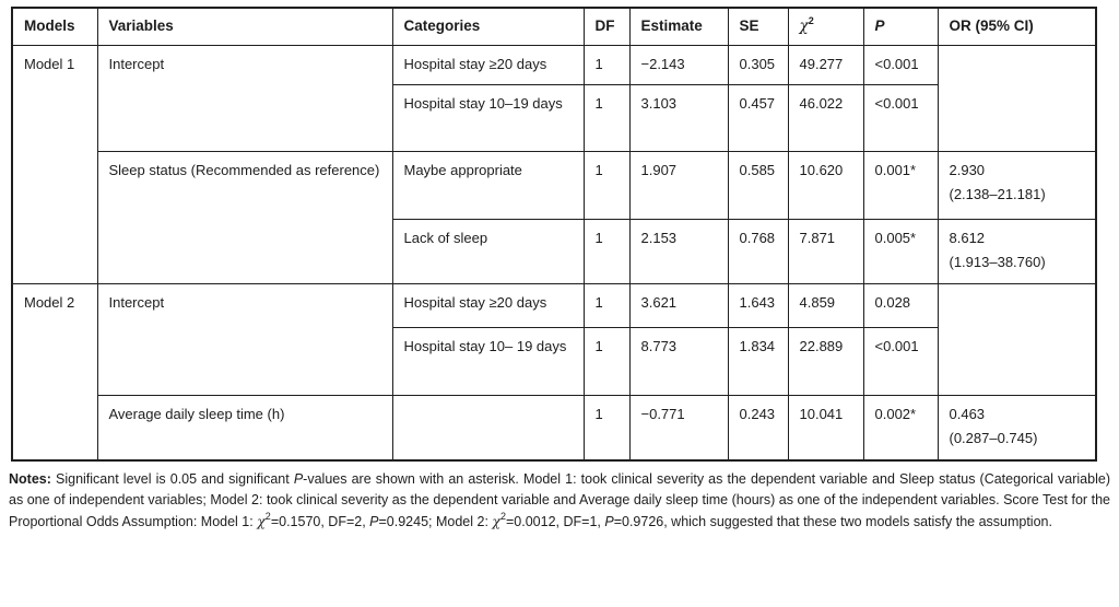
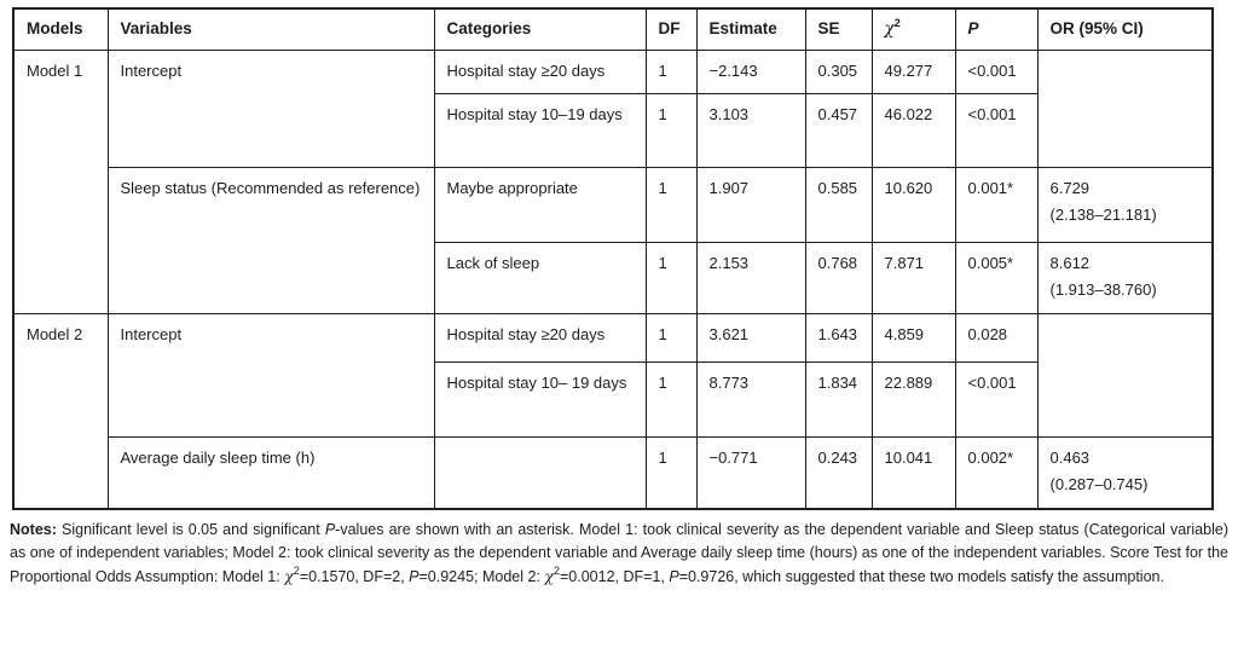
  Models	Variables	Categories	DF	Estimate	SE	χ2	P	OR (95% CI)
  Model 1	Intercept	Hospital stay ≥20 days	1	−2.143	0.305	49.277	<0.001
  Hospital stay 10–19 days	1	3.103	0.457	46.022	<0.001
- Sleep status (Recommended as reference)	Maybe appropriate	1	1.907	0.585	10.620	0.001*	2.930(2.138–21.181)
+ Sleep status (Recommended as reference)	Maybe appropriate	1	1.907	0.585	10.620	0.001*	6.729(2.138–21.181)
  Lack of sleep	1	2.153	0.768	7.871	0.005*	8.612(1.913–38.760)
  Model 2	Intercept	Hospital stay ≥20 days	1	3.621	1.643	4.859	0.028
  Hospital stay 10– 19 days	1	8.773	1.834	22.889	<0.001
  Average daily sleep time (h)		1	−0.771	0.243	10.041	0.002*	0.463(0.287–0.745)
  Notes: Significant level is 0.05 and significant P-values are shown with an asterisk. Model 1: took clinical severity as the dependent variable and Sleep status (Categorical variable) as one of independent variables; Model 2: took clinical severity as the dependent variable and Average daily sleep time (hours) as one of the independent variables. Score Test for the Proportional Odds Assumption: Model 1: χ2=0.1570, DF=2, P=0.9245; Model 2: χ2=0.0012, DF=1, P=0.9726, which suggested that these two models satisfy the assumption.
